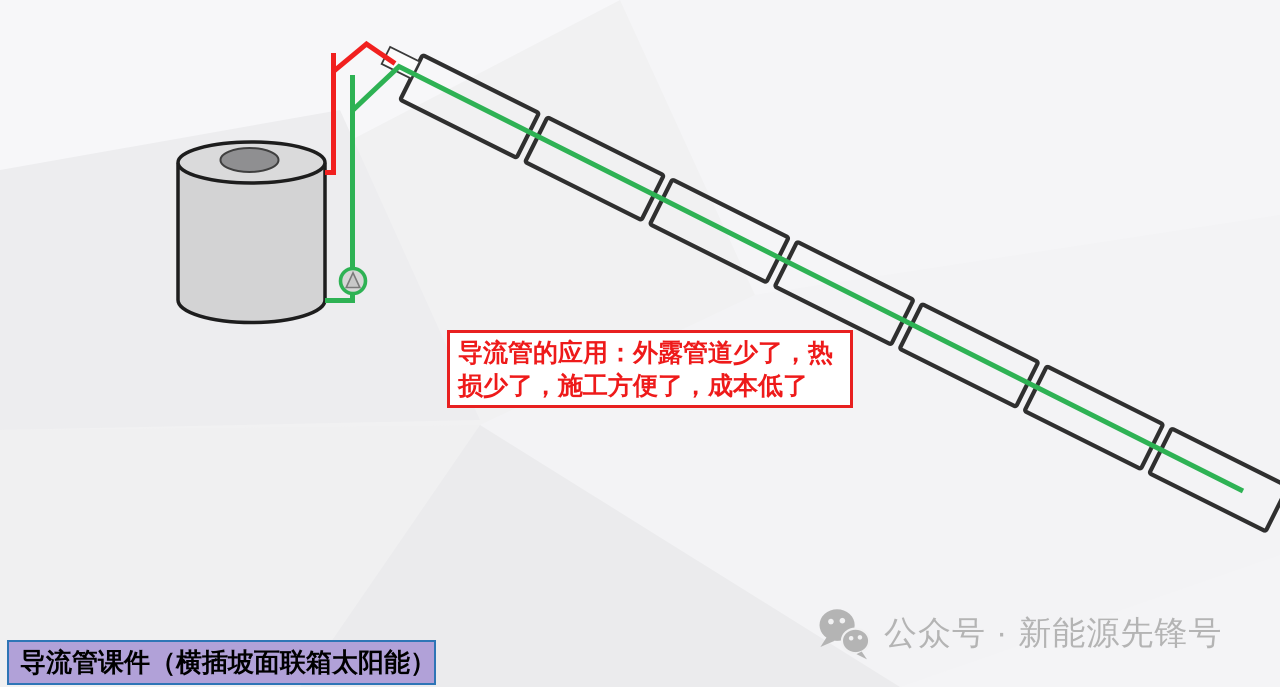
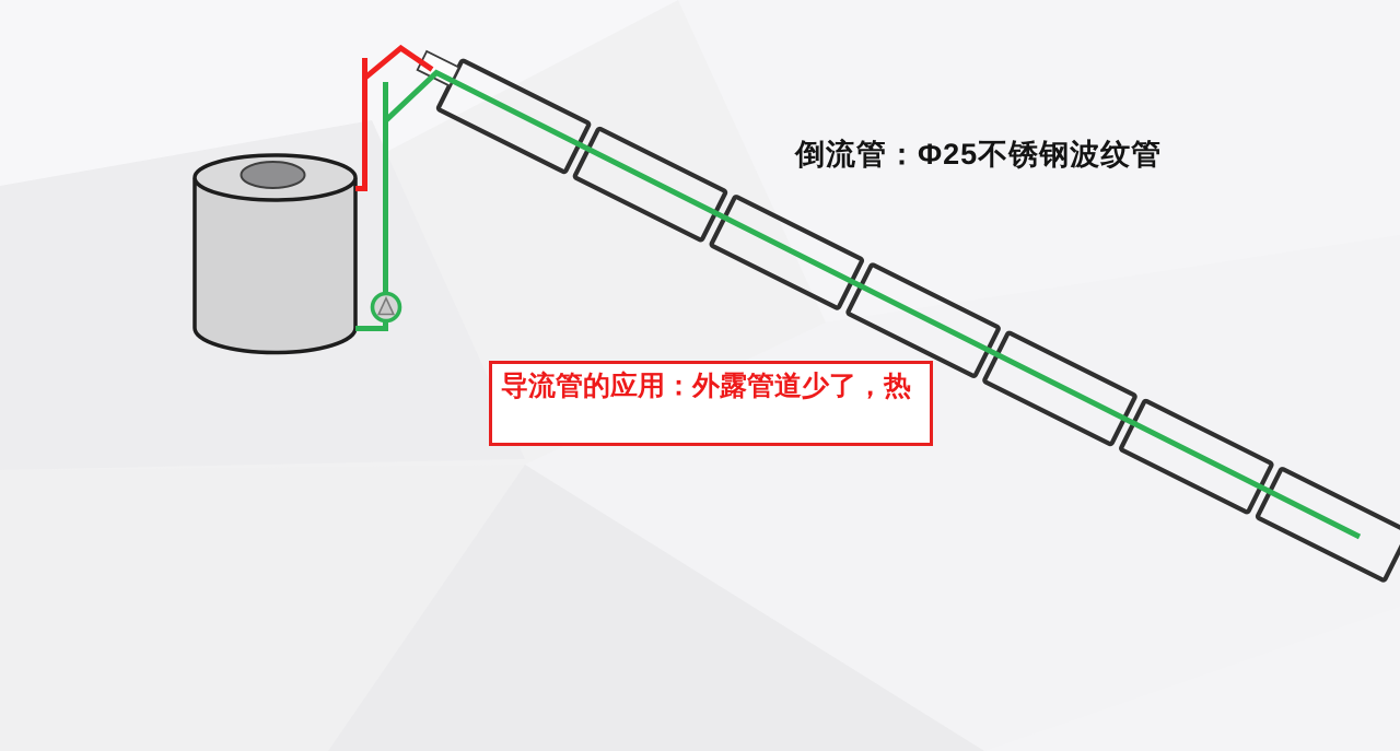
+ 倒流管：Φ25不锈钢波纹管
  导流管的应用：外露管道少了，热
- 损少了，施工方便了，成本低了
- 导流管课件（横插坡面联箱太阳能）
- 公众号 · 新能源先锋号
